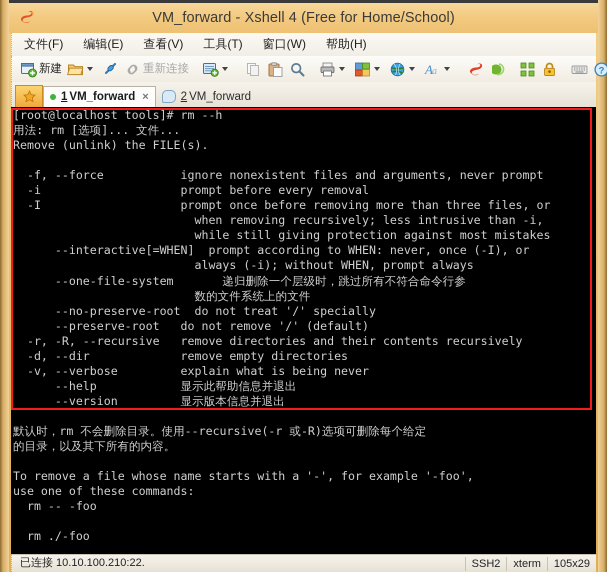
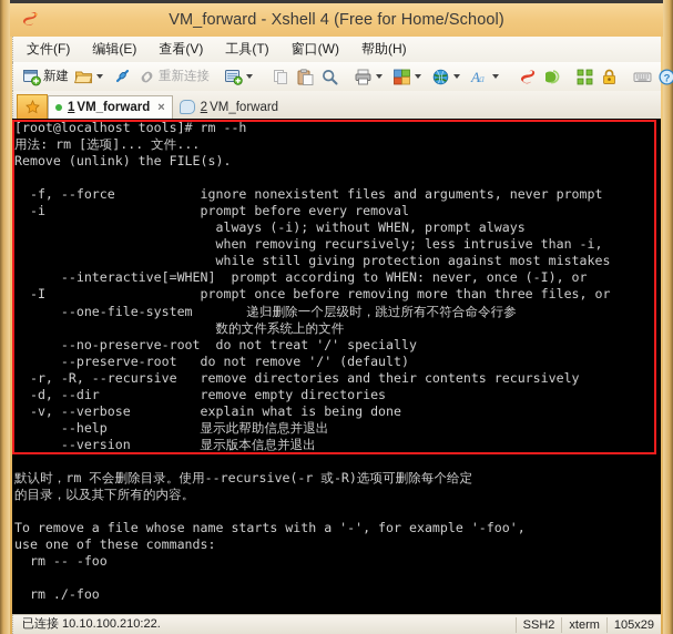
  VM_forward - Xshell 4 (Free for Home/School)
  文件(F)
  编辑(E)
  查看(V)
  工具(T)
  窗口(W)
  帮助(H)
  新建
  重新连接
  A
  a
  ?
  1
  VM_forward
  ×
  2
  VM_forward
  [root@localhost tools]# rm --h
  用法: rm [选项]... 文件...
  Remove (unlink) the FILE(s).
  -f, --force ignore nonexistent files and arguments, never prompt
  -i prompt before every removal
- -I prompt once before removing more than three files, or
+ always (-i); without WHEN, prompt always
  when removing recursively; less intrusive than -i,
  while still giving protection against most mistakes
  --interactive[=WHEN] prompt according to WHEN: never, once (-I), or
- always (-i); without WHEN, prompt always
+ -I prompt once before removing more than three files, or
  --one-file-system 递归删除一个层级时，跳过所有不符合命令行参
  数的文件系统上的文件
  --no-preserve-root do not treat '/' specially
  --preserve-root do not remove '/' (default)
  -r, -R, --recursive remove directories and their contents recursively
  -d, --dir remove empty directories
- -v, --verbose explain what is being never
+ -v, --verbose explain what is being done
  --help 显示此帮助信息并退出
  --version 显示版本信息并退出
  默认时，rm 不会删除目录。使用--recursive(-r 或-R)选项可删除每个给定
  的目录，以及其下所有的内容。
  To remove a file whose name starts with a '-', for example '-foo',
  use one of these commands:
  rm -- -foo
  rm ./-foo
  已连接 10.10.100.210:22.
  SSH2
  xterm
  105x29
